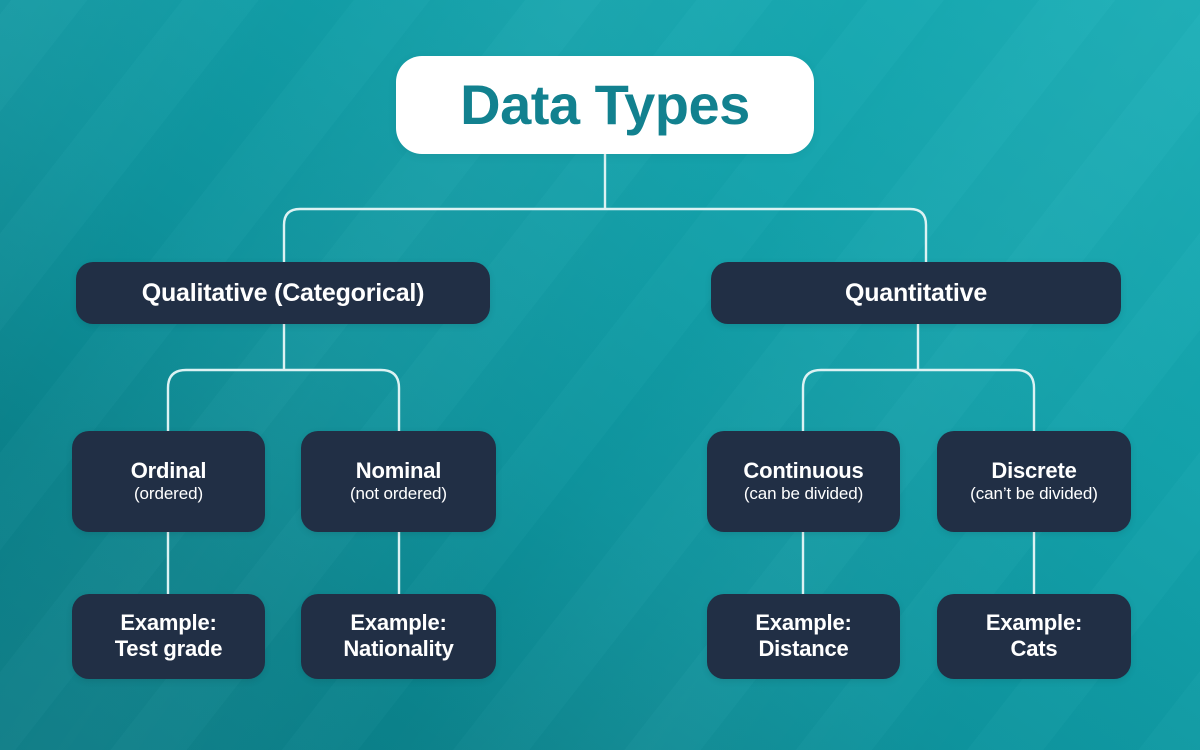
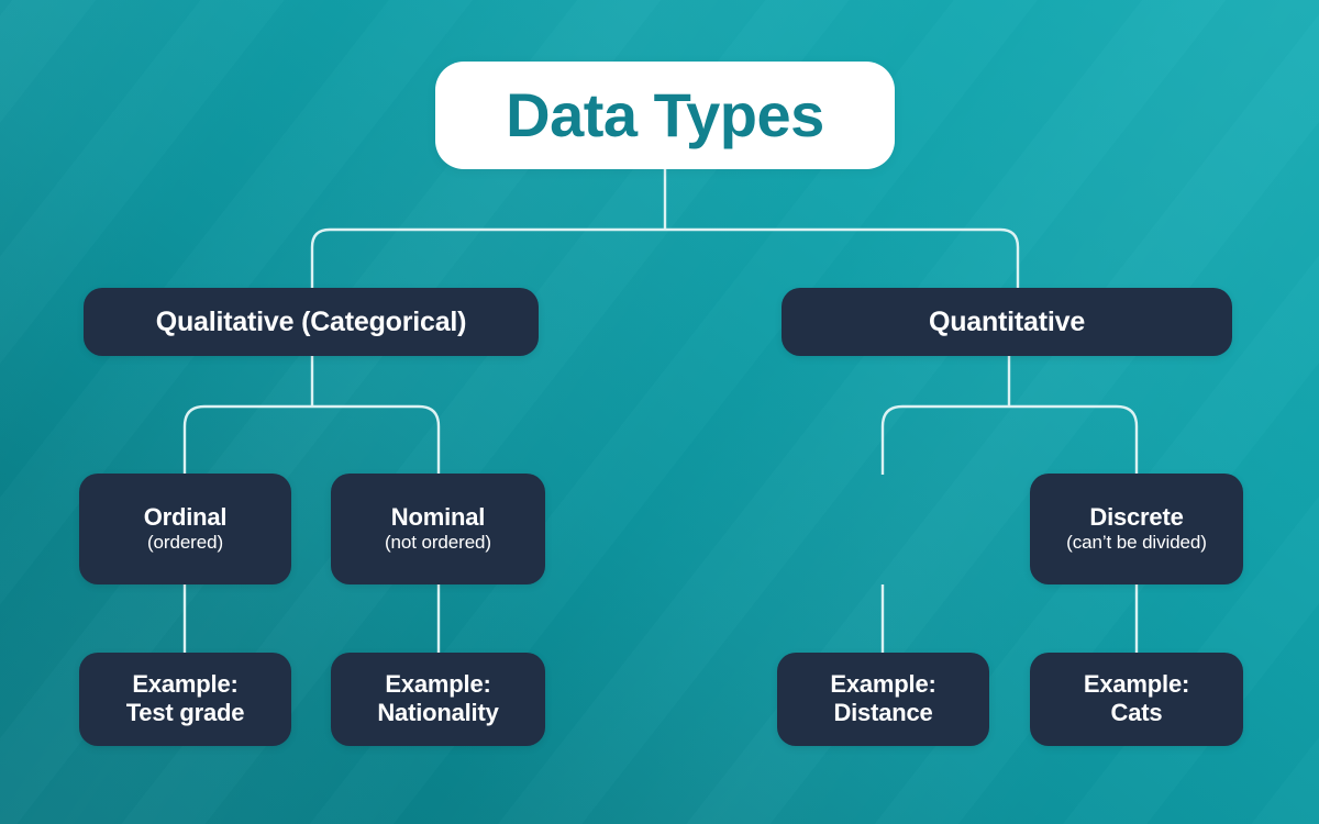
  Data Types
  Qualitative (Categorical)
  Quantitative
  Ordinal
  (ordered)
  Nominal
  (not ordered)
- Continuous
- (can be divided)
  Discrete
  (can’t be divided)
  Example:
  Test grade
  Example:
  Nationality
  Example:
  Distance
  Example:
  Cats
